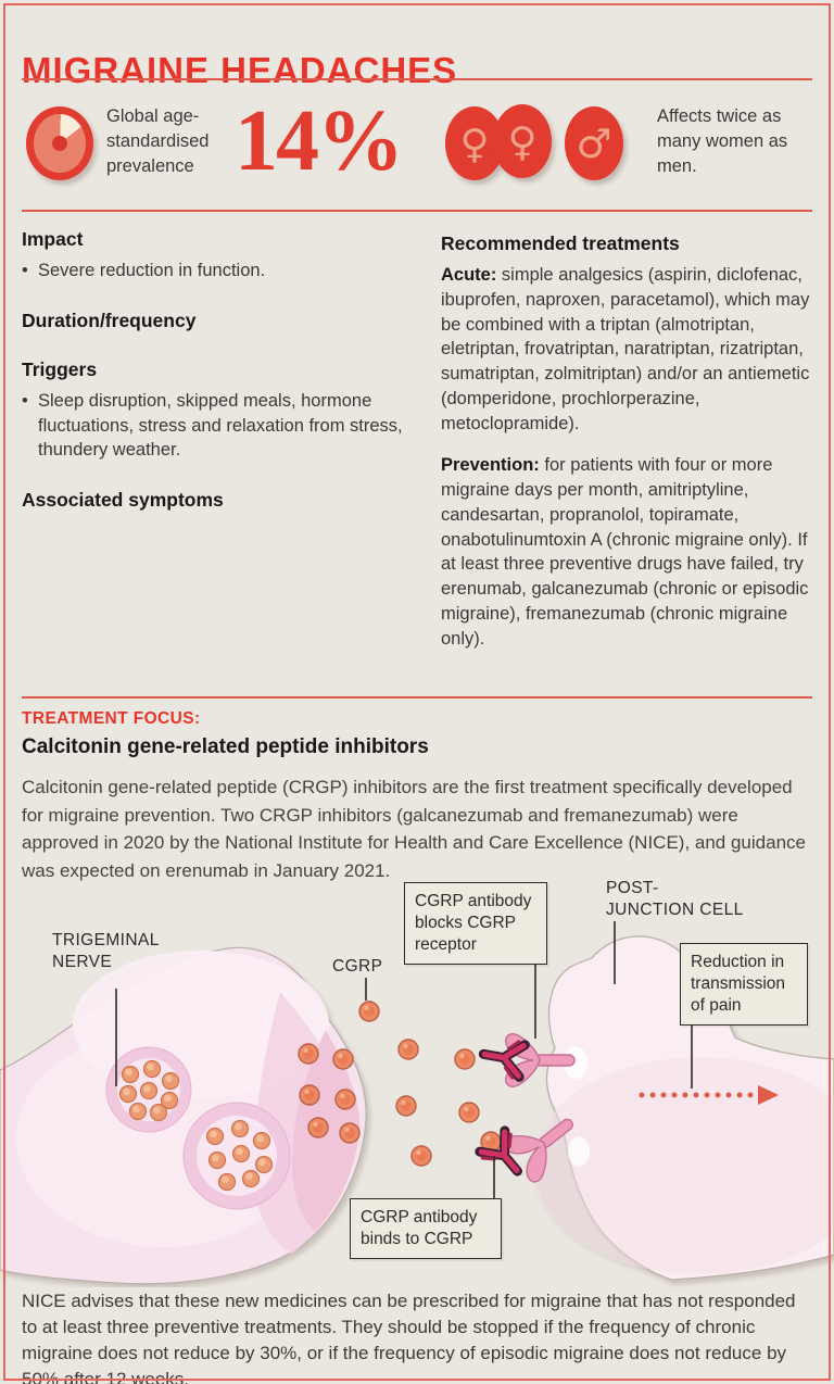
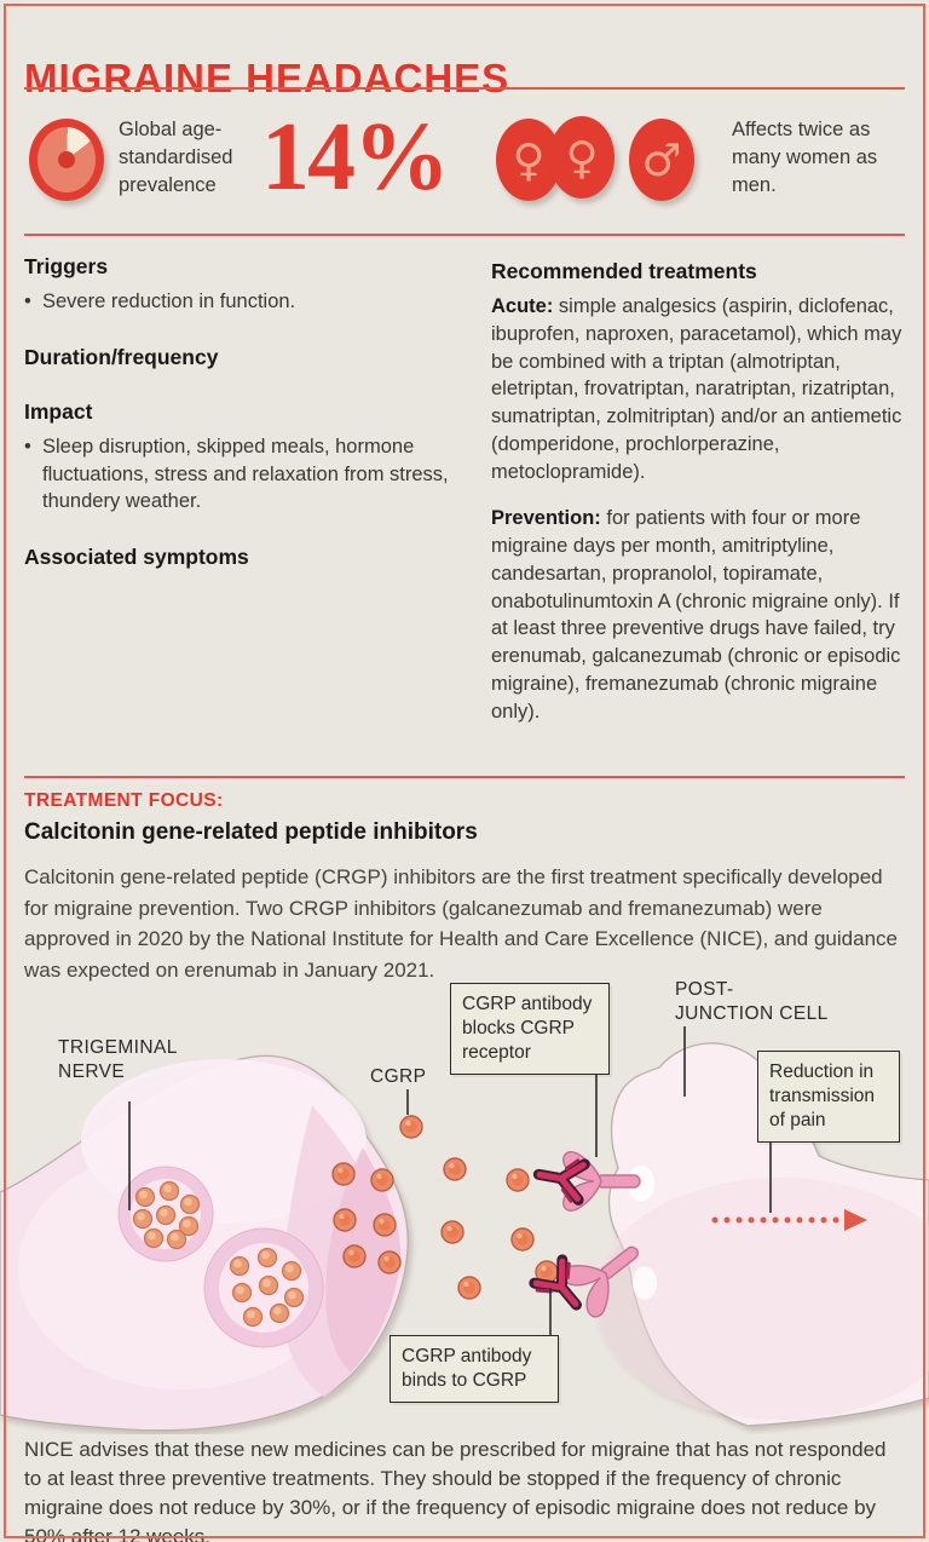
  MIGRAINE HEADACHES
  Global age-standardised prevalence
  14%
  ♀
  ♀
  ♂
  Affects twice as many women as men.
- Impact
+ Triggers
  Severe reduction in function.
  Duration/frequency
- Triggers
+ Impact
  Sleep disruption, skipped meals, hormone fluctuations, stress and relaxation from stress, thundery weather.
  Associated symptoms
  Recommended treatments
  Acute: simple analgesics (aspirin, diclofenac, ibuprofen, naproxen, paracetamol), which may be combined with a triptan (almotriptan, eletriptan, frovatriptan, naratriptan, rizatriptan, sumatriptan, zolmitriptan) and/or an antiemetic (domperidone, prochlorperazine, metoclopramide).
  Prevention: for patients with four or more migraine days per month, amitriptyline, candesartan, propranolol, topiramate, onabotulinumtoxin A (chronic migraine only). If at least three preventive drugs have failed, try erenumab, galcanezumab (chronic or episodic migraine), fremanezumab (chronic migraine only).
  TREATMENT FOCUS:
  Calcitonin gene-related peptide inhibitors
  Calcitonin gene-related peptide (CRGP) inhibitors are the first treatment specifically developed for migraine prevention. Two CRGP inhibitors (galcanezumab and fremanezumab) were approved in 2020 by the National Institute for Health and Care Excellence (NICE), and guidance was expected on erenumab in January 2021.
  TRIGEMINAL NERVE
  CGRP
  POST-JUNCTION CELL
  CGRP antibody blocks CGRP receptor
  CGRP antibody binds to CGRP
  Reduction in transmission of pain
  NICE advises that these new medicines can be prescribed for migraine that has not responded to at least three preventive treatments. They should be stopped if the frequency of chronic migraine does not reduce by 30%, or if the frequency of episodic migraine does not reduce by 50% after 12 weeks.
